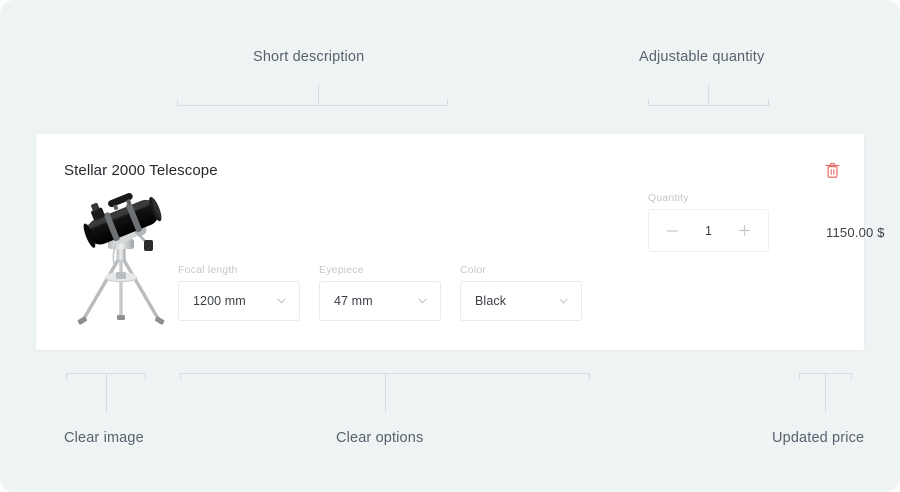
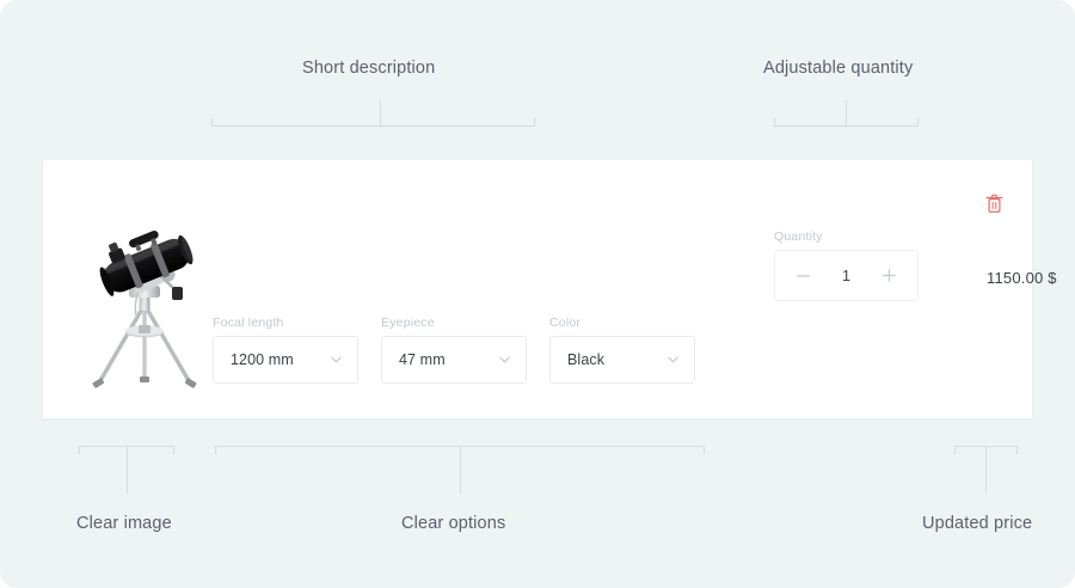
  Short description
  Adjustable quantity
- Stellar 2000 Telescope
  Focal length
  1200 mm
  Eyepiece
  47 mm
  Color
  Black
  Quantity
  1
  1150.00 $
  Clear image
  Clear options
  Updated price
